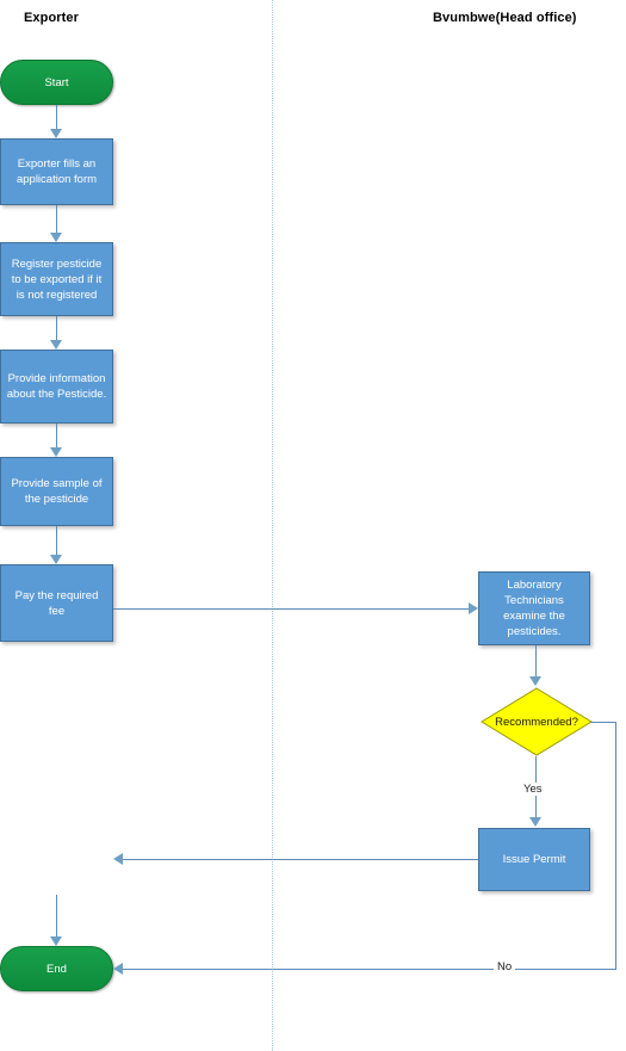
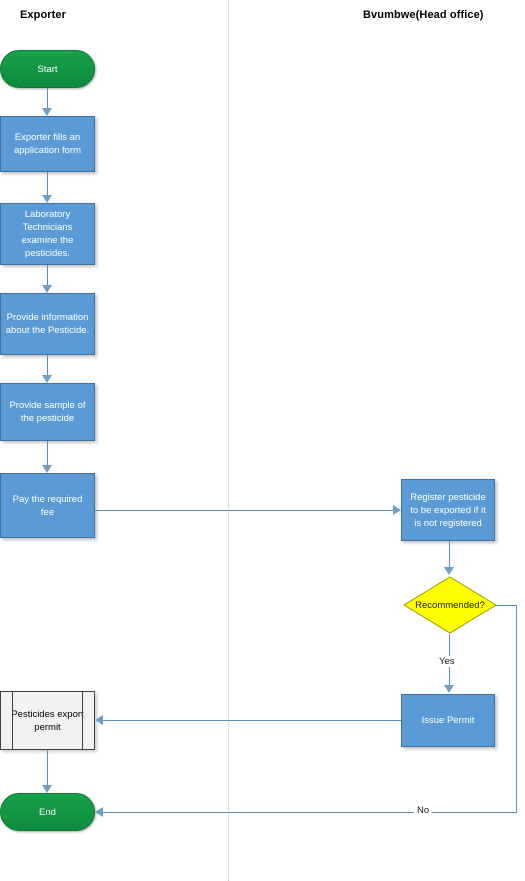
  Exporter
  Bvumbwe(Head office)
  Start
  Exporter fills an application form
- Register pesticide to be exported if it is not registered
+ Laboratory Technicians examine the pesticides.
  Provide information about the Pesticide.
  Provide sample of the pesticide
  Pay the required fee
+ Pesticides export permit
  End
- Laboratory Technicians examine the pesticides.
+ Register pesticide to be exported if it is not registered
  Recommended?
  Issue Permit
  Yes
  No
